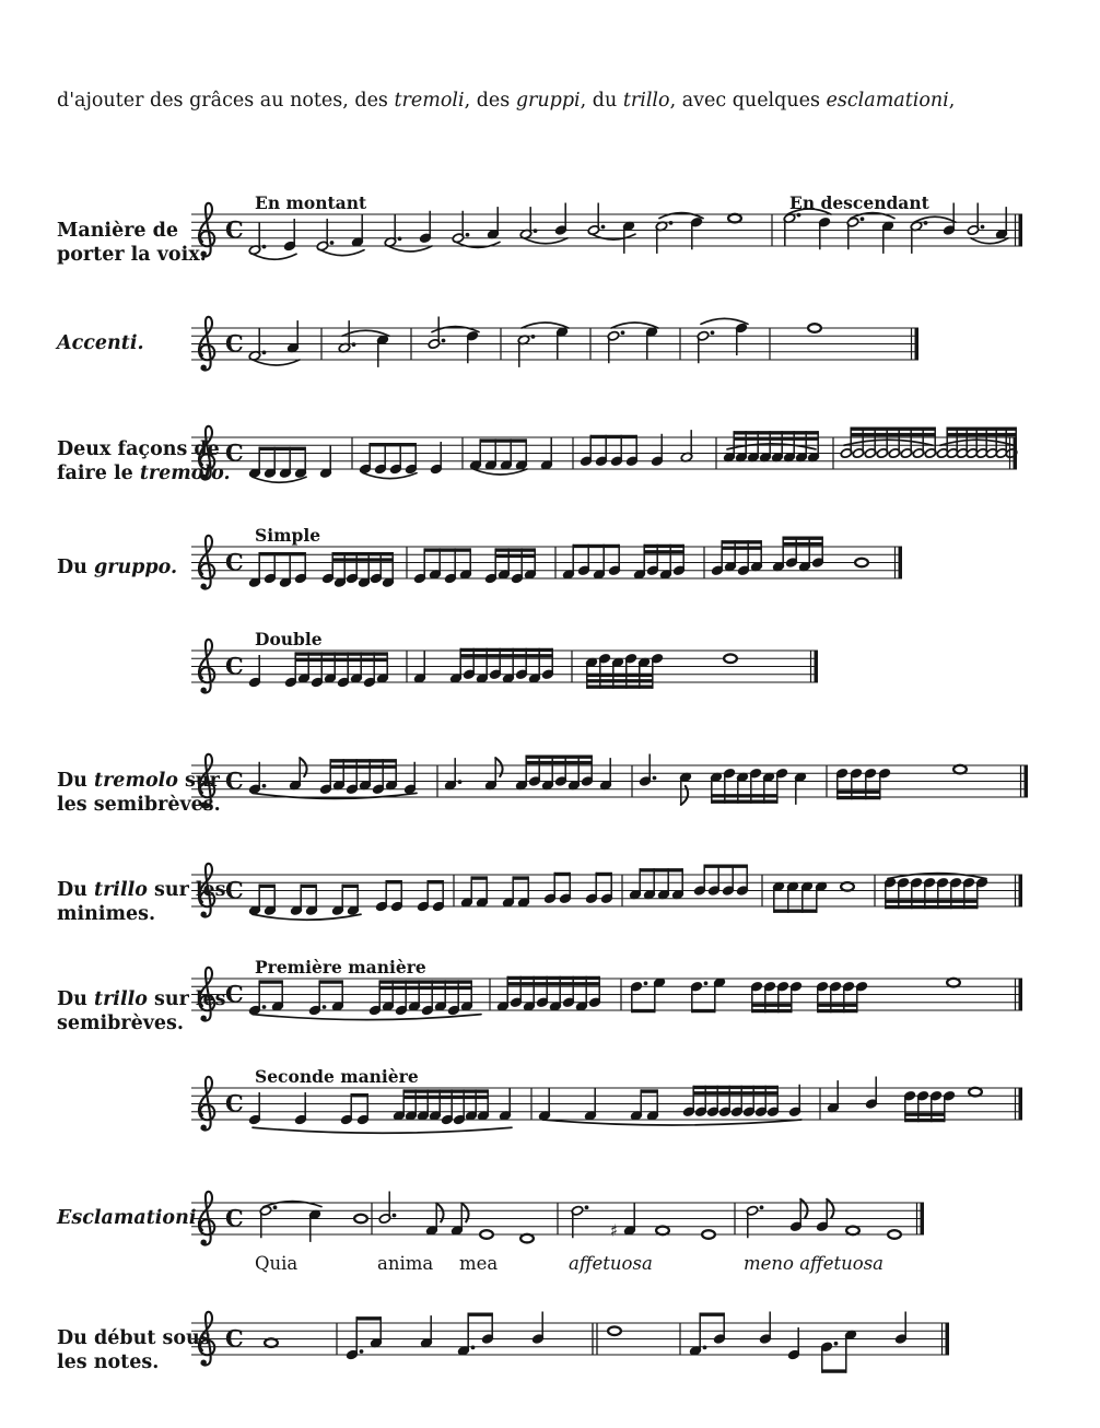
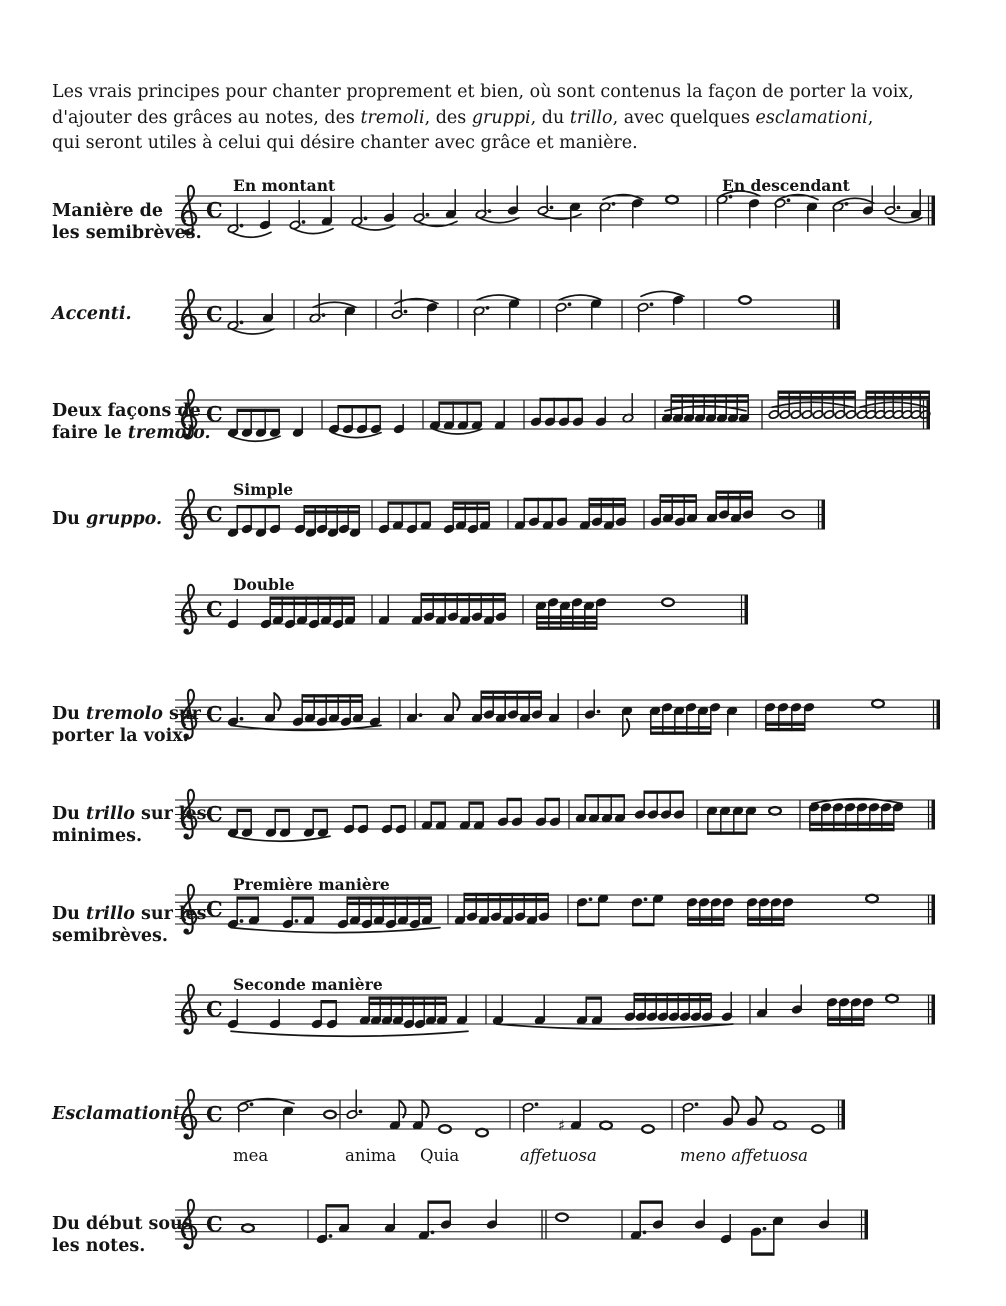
+ Les vrais principes pour chanter proprement et bien, où sont contenus la façon de porter la voix,
  d'ajouter des grâces au notes, des tremoli, des gruppi, du trillo, avec quelques esclamationi,
+ qui seront utiles à celui qui désire chanter avec grâce et manière.
  C
  C
  C
  C
  C
  C
  C
  C
  C
  C
  ♯
  C
  Manière de
- porter la voix.
+ les semibrèves.
  En montant
  En descendant
  Accenti.
  Deux façons de
  faire le tremolo.
  Du gruppo.
  Simple
  Double
  Du tremolo sur
- les semibrèves.
+ porter la voix.
  Du trillo sur les
  minimes.
  Du trillo sur les
  semibrèves.
  Première manière
  Seconde manière
  Esclamationi.
- Quia
+ mea
  anima
- mea
+ Quia
  affetuosa
  meno affetuosa
  Du début sous
  les notes.
